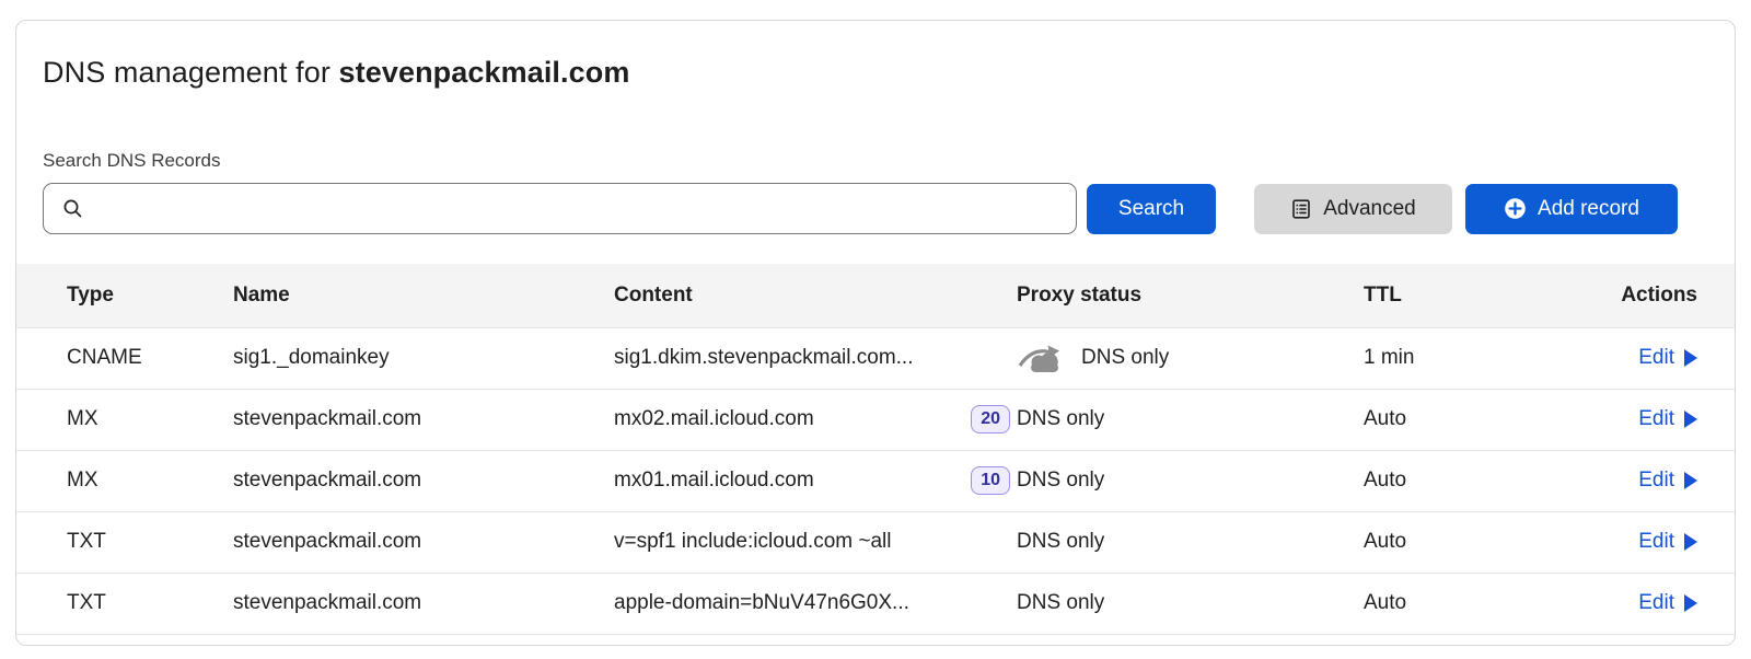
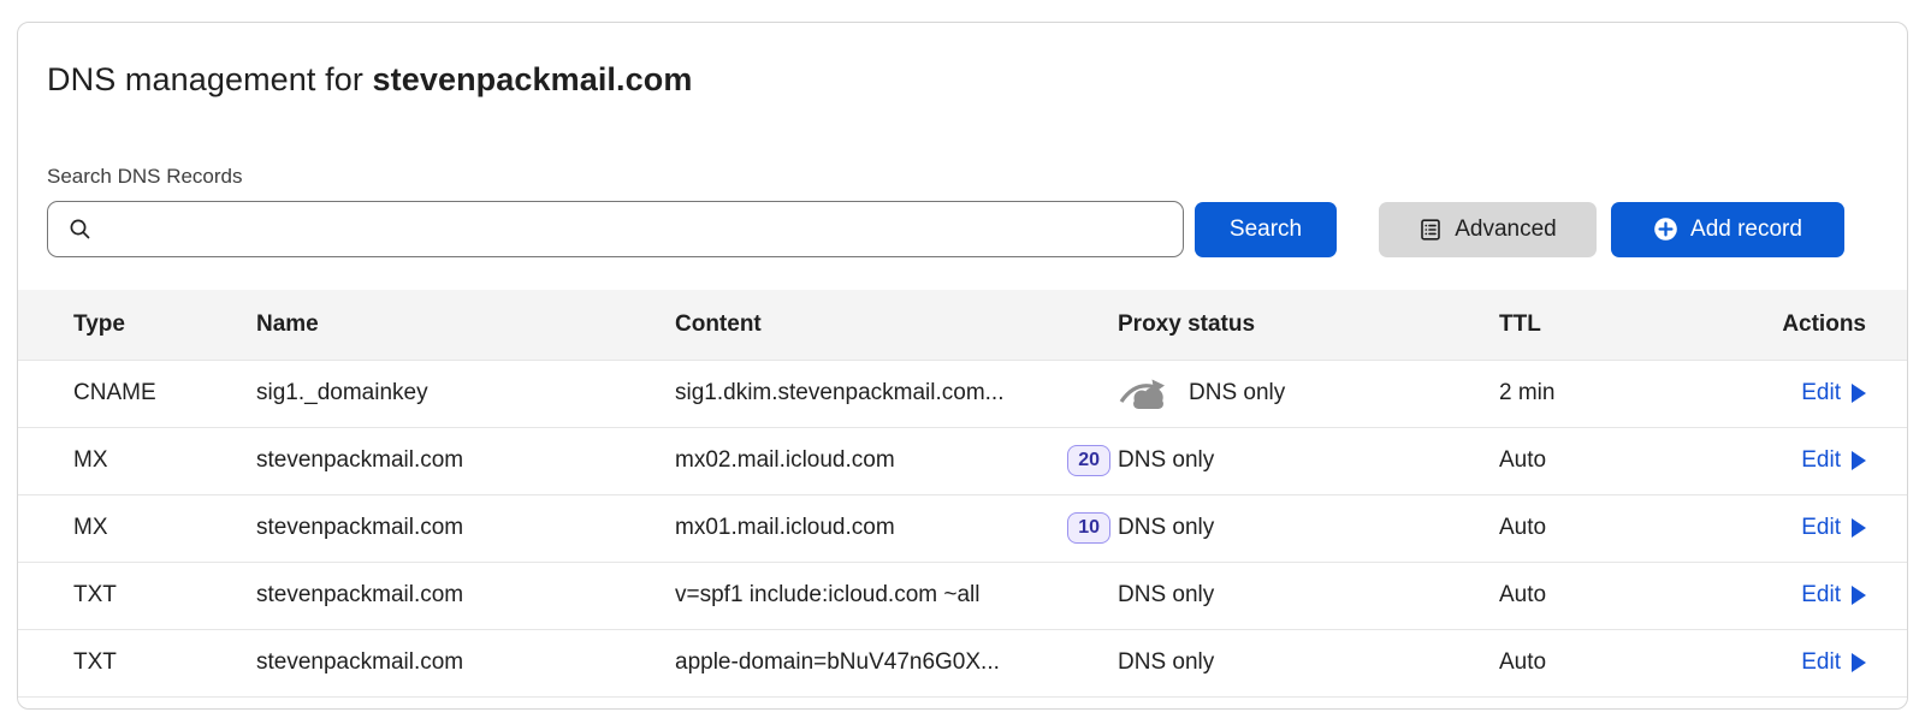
  DNS management for stevenpackmail.com
  Search DNS Records
  Search
  Advanced
  Add record
  Type	Name	Content	Proxy status	TTL	Actions
- CNAME	sig1._domainkey	sig1.dkim.stevenpackmail.com...	DNS only	1 min	Edit
+ CNAME	sig1._domainkey	sig1.dkim.stevenpackmail.com...	DNS only	2 min	Edit
  MX	stevenpackmail.com	mx02.mail.icloud.com 20	DNS only	Auto	Edit
  MX	stevenpackmail.com	mx01.mail.icloud.com 10	DNS only	Auto	Edit
  TXT	stevenpackmail.com	v=spf1 include:icloud.com ~all	DNS only	Auto	Edit
  TXT	stevenpackmail.com	apple-domain=bNuV47n6G0X...	DNS only	Auto	Edit
